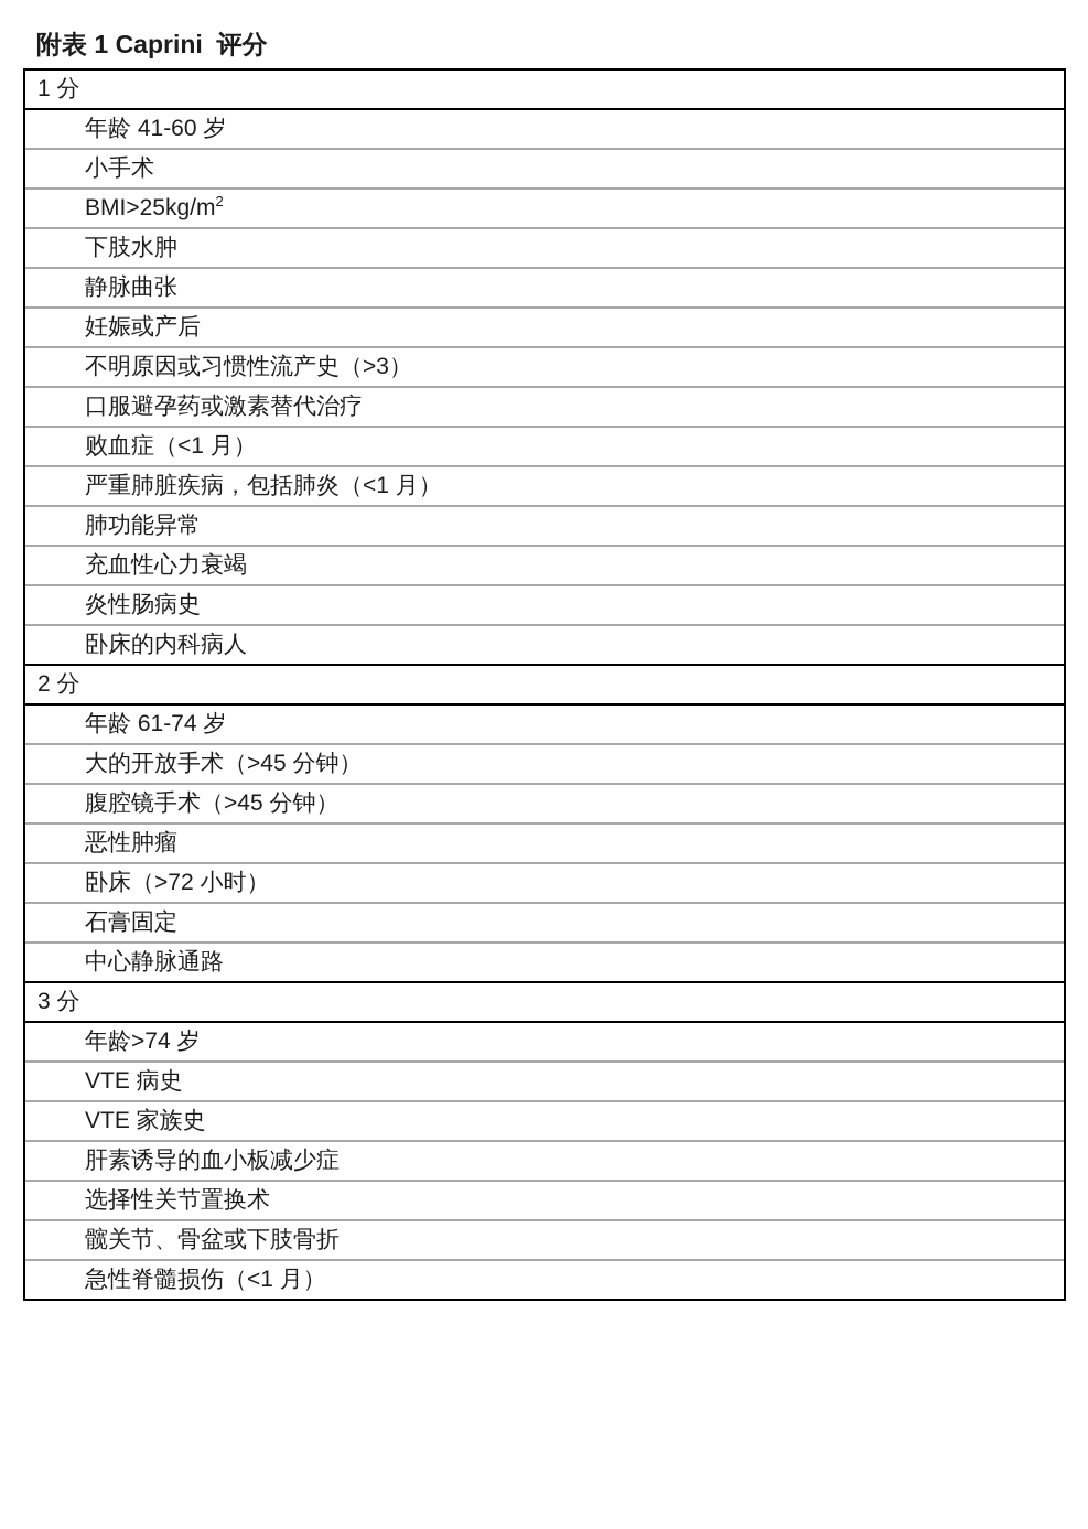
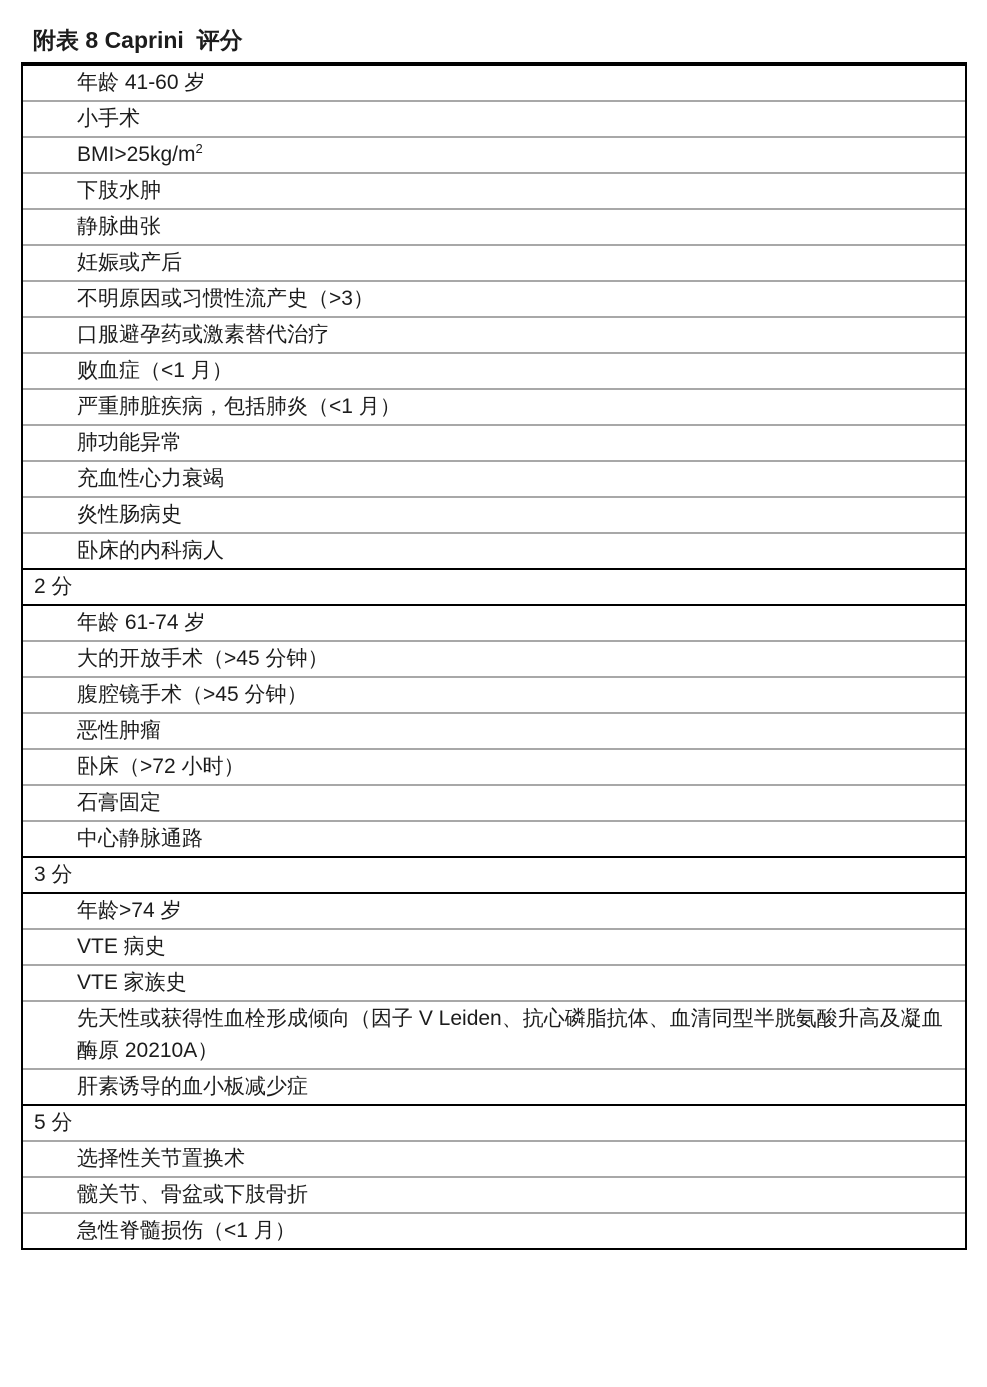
- 附表 1 Caprini 评分
+ 附表 8 Caprini 评分
- 1 分
  年龄 41-60 岁
  小手术
  BMI>25kg/m2
  下肢水肿
  静脉曲张
  妊娠或产后
  不明原因或习惯性流产史（>3）
  口服避孕药或激素替代治疗
  败血症（<1 月）
  严重肺脏疾病，包括肺炎（<1 月）
  肺功能异常
  充血性心力衰竭
  炎性肠病史
  卧床的内科病人
  2 分
  年龄 61-74 岁
  大的开放手术（>45 分钟）
  腹腔镜手术（>45 分钟）
  恶性肿瘤
  卧床（>72 小时）
  石膏固定
  中心静脉通路
  3 分
  年龄>74 岁
  VTE 病史
  VTE 家族史
+ 先天性或获得性血栓形成倾向（因子 V Leiden、抗心磷脂抗体、血清同型半胱氨酸升高及凝血酶原 20210A）
  肝素诱导的血小板减少症
+ 5 分
  选择性关节置换术
  髋关节、骨盆或下肢骨折
  急性脊髓损伤（<1 月）
